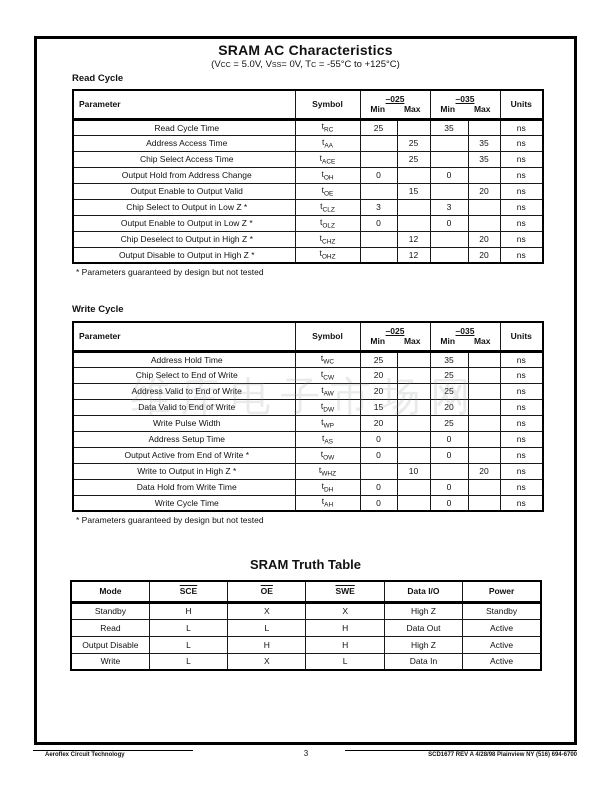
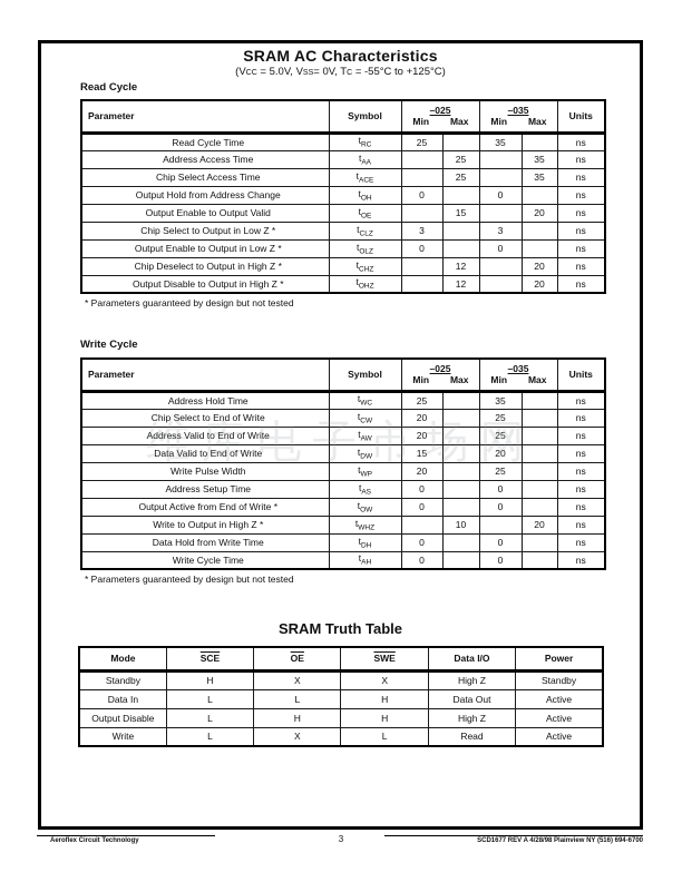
  SRAM AC Characteristics
  (V = 5.0V, V = 0V, T = -55°C to +125°C)
  Read Cycle
  Parameter	Symbol	–025 Min Max	–035 Min Max	Units
  Read Cycle Time	t	25		35		ns
  Address Access Time	t		25		35	ns
  Chip Select Access Time	t		25		35	ns
  Output Hold from Address Change	t	0		0		ns
  Output Enable to Output Valid	t		15		20	ns
  Chip Select to Output in Low Z *	t	3		3		ns
  Output Enable to Output in Low Z *	t	0		0		ns
  Chip Deselect to Output in High Z *	t		12		20	ns
  Output Disable to Output in High Z *	t		12		20	ns
  * Parameters guaranteed by design but not tested
  Write Cycle
  Parameter	Symbol	–025 Min Max	–035 Min Max	Units
  Address Hold Time	t	25		35		ns
  Chip Select to End of Write	t	20		25		ns
  Address Valid to End of Write	t	20		25		ns
  Data Valid to End of Write	t	15		20		ns
  Write Pulse Width	t	20		25		ns
  Address Setup Time	t	0		0		ns
  Output Active from End of Write *	t	0		0		ns
  Write to Output in High Z *	t		10		20	ns
  Data Hold from Write Time	t	0		0		ns
  Write Cycle Time	t	0		0		ns
  * Parameters guaranteed by design but not tested
  SRAM Truth Table
  Mode	SCE	OE	SWE	Data I/O	Power
  Standby	H	X	X	High Z	Standby
- Read	L	L	H	Data Out	Active
+ Data In	L	L	H	Data Out	Active
  Output Disable	L	H	H	High Z	Active
- Write	L	X	L	Data In	Active
+ Write	L	X	L	Read	Active
  维库电子市场网
  3
